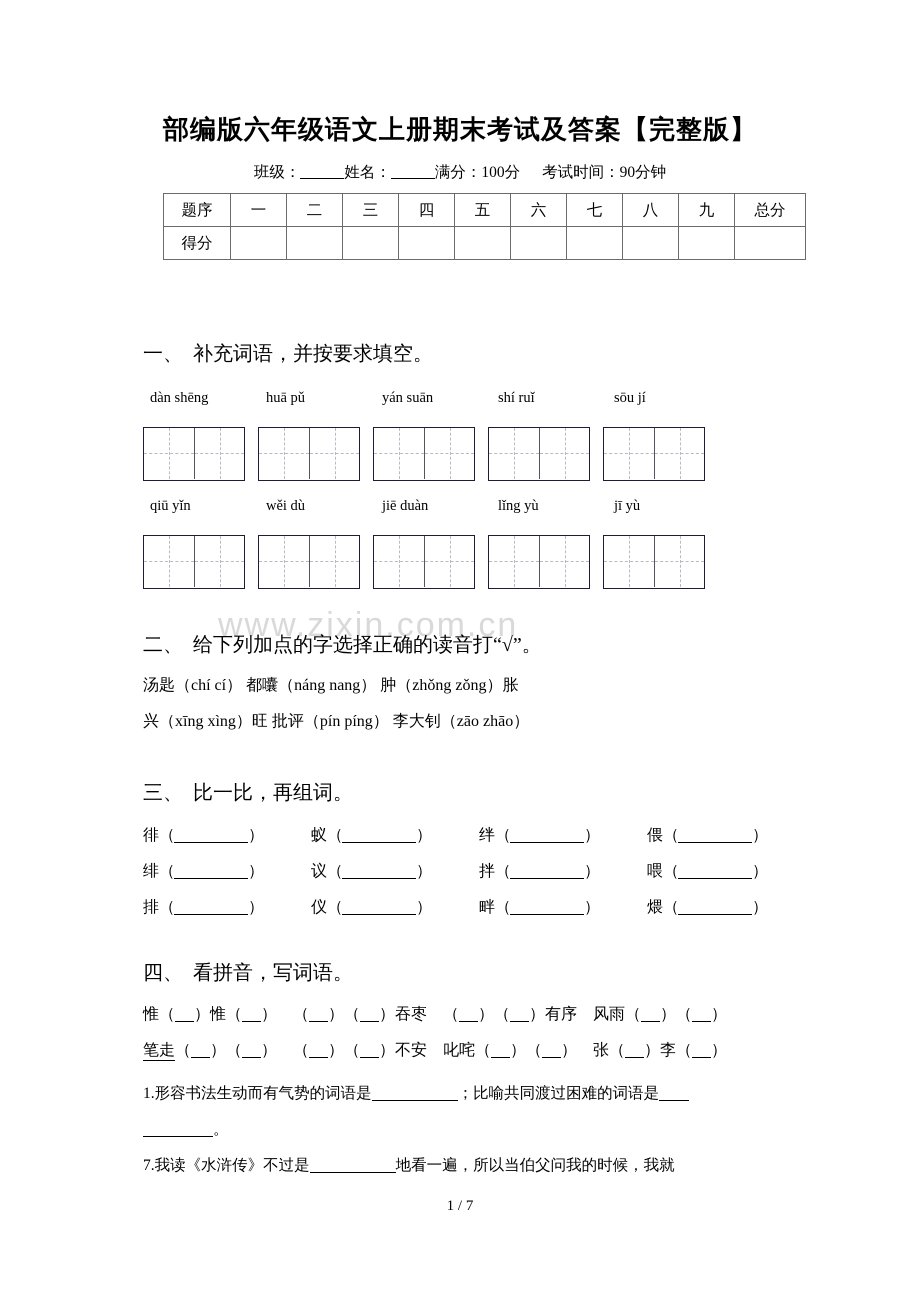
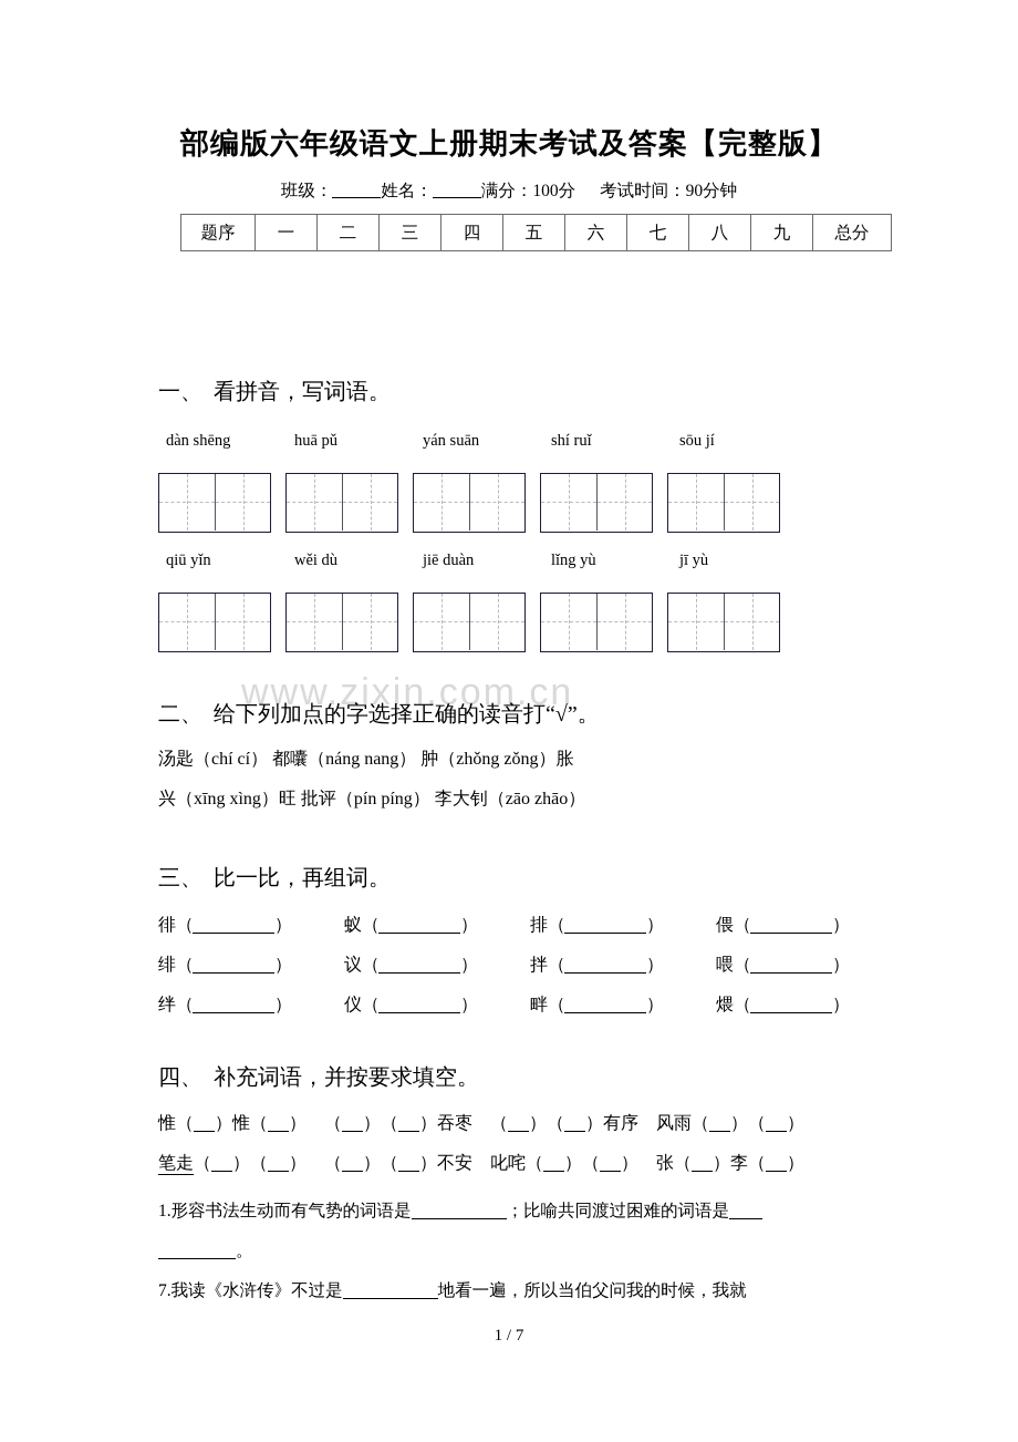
  www.zixin.com.cn
  部编版六年级语文上册期末考试及答案【完整版】
  班级： 姓名： 满分：100分 考试时间：90分钟
  题序	一	二	三	四	五	六	七	八	九	总分
- 得分
- 一、 补充词语，并按要求填空。
+ 一、 看拼音，写词语。
  dàn shēng huā pǔ yán suān shí ruǐ sōu jí
  qiū yǐn wěi dù jiē duàn lǐng yù jī yù
  二、 给下列加点的字选择正确的读音打“√”。
  汤匙（chí cí） 都囔（náng nang） 肿（zhǒng zǒng）胀
  兴（xīng xìng）旺 批评（pín píng） 李大钊（zāo zhāo）
  三、 比一比，再组词。
- 徘（ ） 蚁（ ） 绊（ ） 偎（ ）
+ 徘（ ） 蚁（ ） 排（ ） 偎（ ）
  绯（ ） 议（ ） 拌（ ） 喂（ ）
- 排（ ） 仪（ ） 畔（ ） 煨（ ）
+ 绊（ ） 仪（ ） 畔（ ） 煨（ ）
- 四、 看拼音，写词语。
+ 四、 补充词语，并按要求填空。
  惟（ ）惟（ ） （ ）（ ）吞枣 （ ）（ ）有序 风雨（ ）（ ）
  笔走（ ）（ ） （ ）（ ）不安 叱咤（ ）（ ） 张（ ）李（ ）
  1.形容书法生动而有气势的词语是 ；比喻共同渡过困难的词语是
  。
  7.我读《水浒传》不过是 地看一遍，所以当伯父问我的时候，我就
  1 / 7
